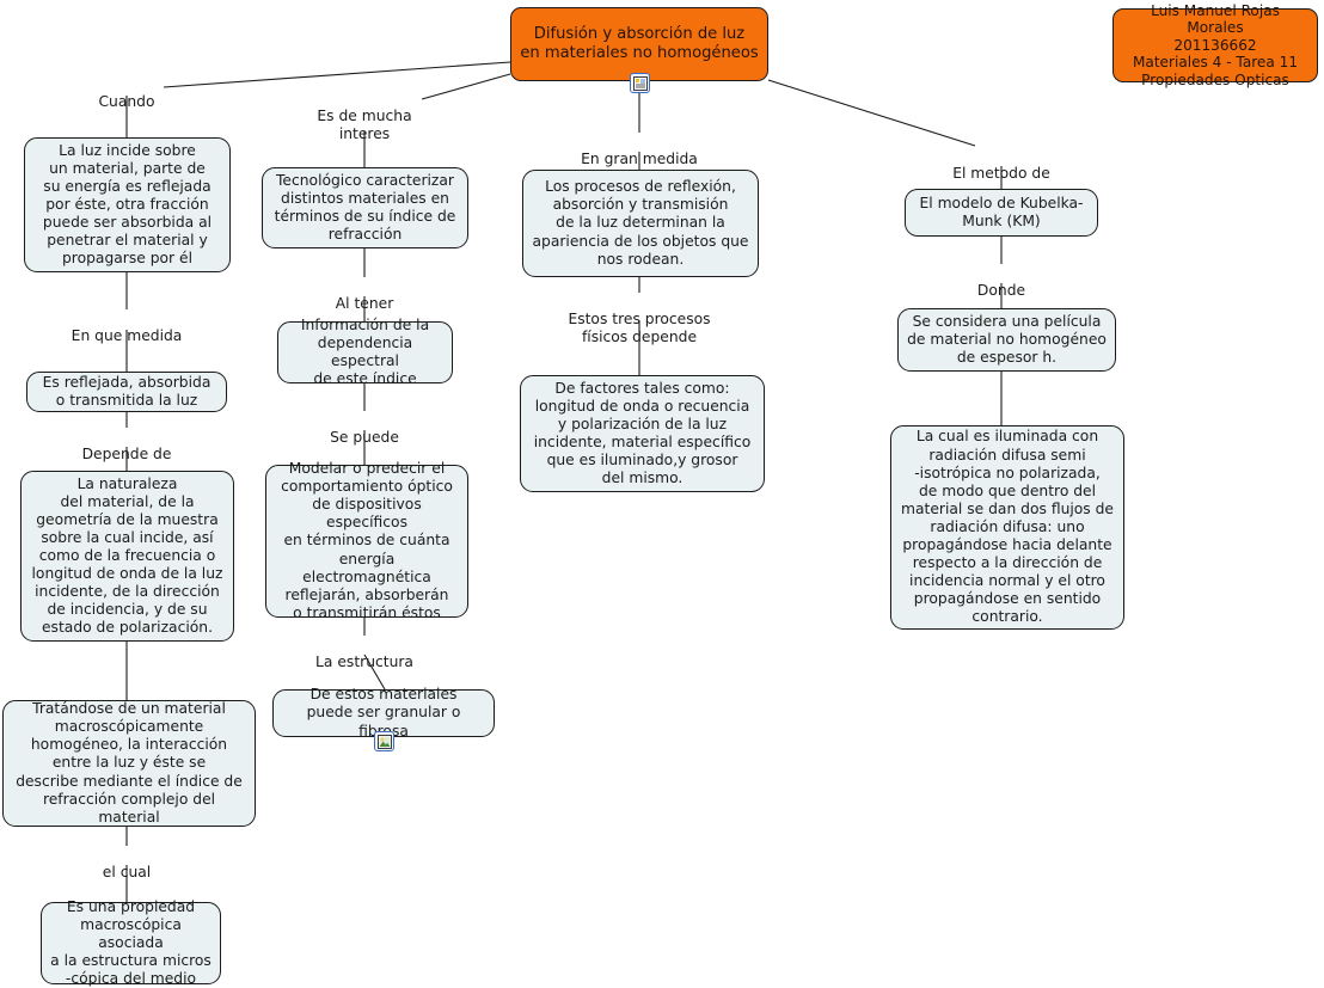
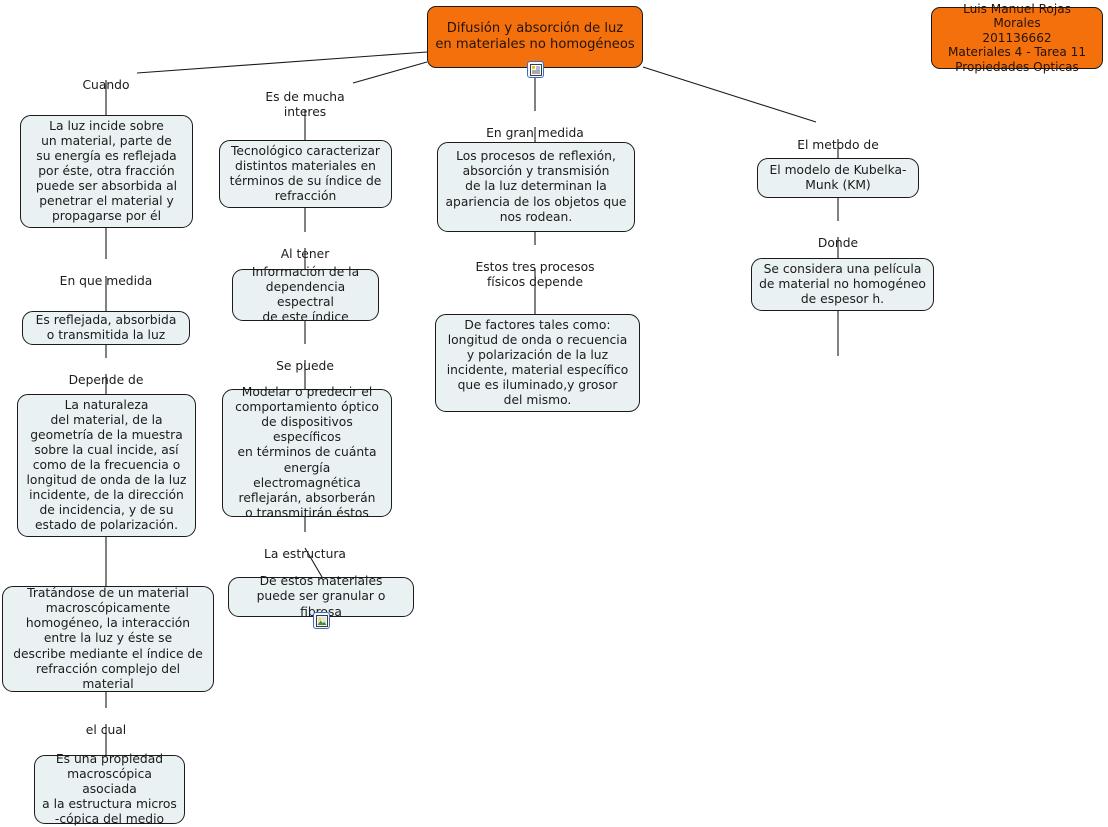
  Difusión y absorción de luz
  en materiales no homogéneos
  Luis Manuel Rojas Morales
  201136662
  Materiales 4 - Tarea 11
  Propiedades Opticas
  Cuando
  Es de mucha
  interes
  En gran medida
  El metodo de
  En que medida
  Depende de
  el cual
  Al tener
  Se puede
  La estructura
  Estos tres procesos
  físicos depende
  Donde
  La luz incide sobre
  un material, parte de
  su energía es reflejada
  por éste, otra fracción
  puede ser absorbida al
  penetrar el material y
  propagarse por él
  Es reflejada, absorbida
  o transmitida la luz
  La naturaleza
  del material, de la
  geometría de la muestra
  sobre la cual incide, así
  como de la frecuencia o
  longitud de onda de la luz
  incidente, de la dirección
  de incidencia, y de su
  estado de polarización.
  Tratándose de un material
  macroscópicamente
  homogéneo, la interacción
  entre la luz y éste se
  describe mediante el índice de
  refracción complejo del material
  Es una propiedad
  macroscópica asociada
  a la estructura micros
  -cópica del medio
  Tecnológico caracterizar
  distintos materiales en
  términos de su índice de
  refracción
  Información de la
  dependencia espectral
  de este índice
  Modelar o predecir el
  comportamiento óptico
  de dispositivos específicos
  en términos de cuánta
  energía electromagnética
  reflejarán, absorberán
  o transmitirán éstos
  De estos materiales
  puede ser granular o fibsa
  Los procesos de reflexión,
  absorción y transmisión
  de la luz determinan la
  apariencia de los objetos que
  nos rodean.
  De factores tales como:
  longitud de onda o recuencia
  y polarización de la luz
  incidente, material específico
  que es iluminado,y grosor
  del mismo.
  El modelo de Kubelka-
  Munk (KM)
  Se considera una película
  de material no homogéneo
  de espesor h.
- La cual es iluminada con
- radiación difusa semi
- -isotrópica no polarizada,
- de modo que dentro del
- material se dan dos flujos de
- radiación difusa: uno
- propagándose hacia delante
- respecto a la dirección de
- incidencia normal y el otro
- propagándose en sentido
- contrario.
